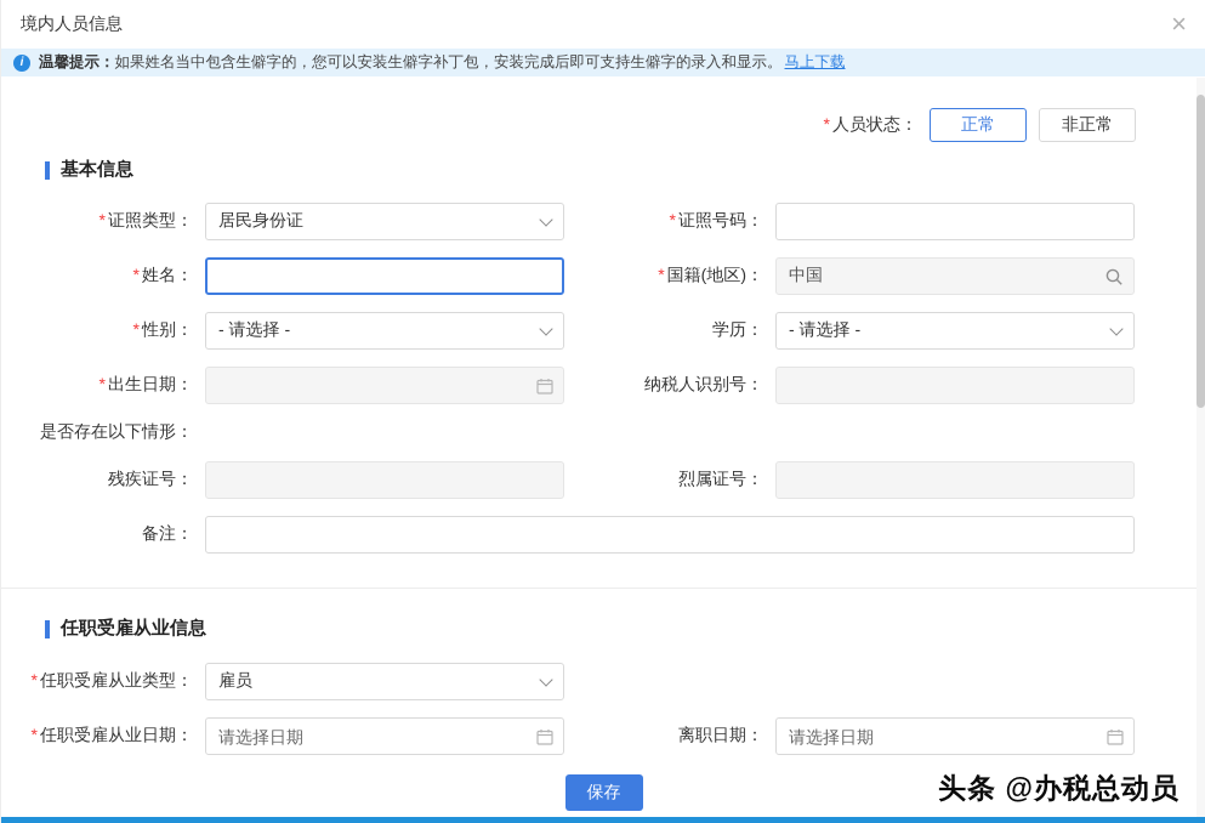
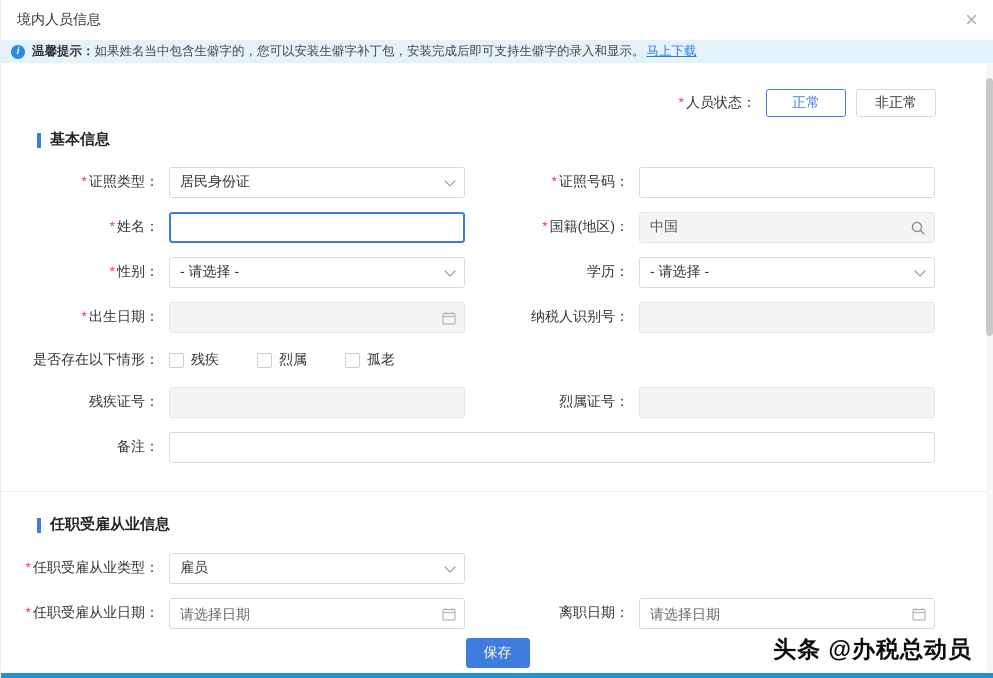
  境内人员信息
  ×
  i
  温馨提示：
  如果姓名当中包含生僻字的，您可以安装生僻字补丁包，安装完成后即可支持生僻字的录入和显示。
  马上下载
  * 人员状态：
  正常
  非正常
  基本信息
  * 证照类型：
  居民身份证
  * 证照号码：
  * 姓名：
  * 国籍(地区)：
  中国
  * 性别：
  - 请选择 -
  学历：
  - 请选择 -
  * 出生日期：
  纳税人识别号：
  是否存在以下情形：
+ 残疾
+ 烈属
+ 孤老
  残疾证号：
  烈属证号：
  备注：
  任职受雇从业信息
  * 任职受雇从业类型：
  雇员
  * 任职受雇从业日期：
  请选择日期
  离职日期：
  请选择日期
  保存
  头条 @办税总动员
